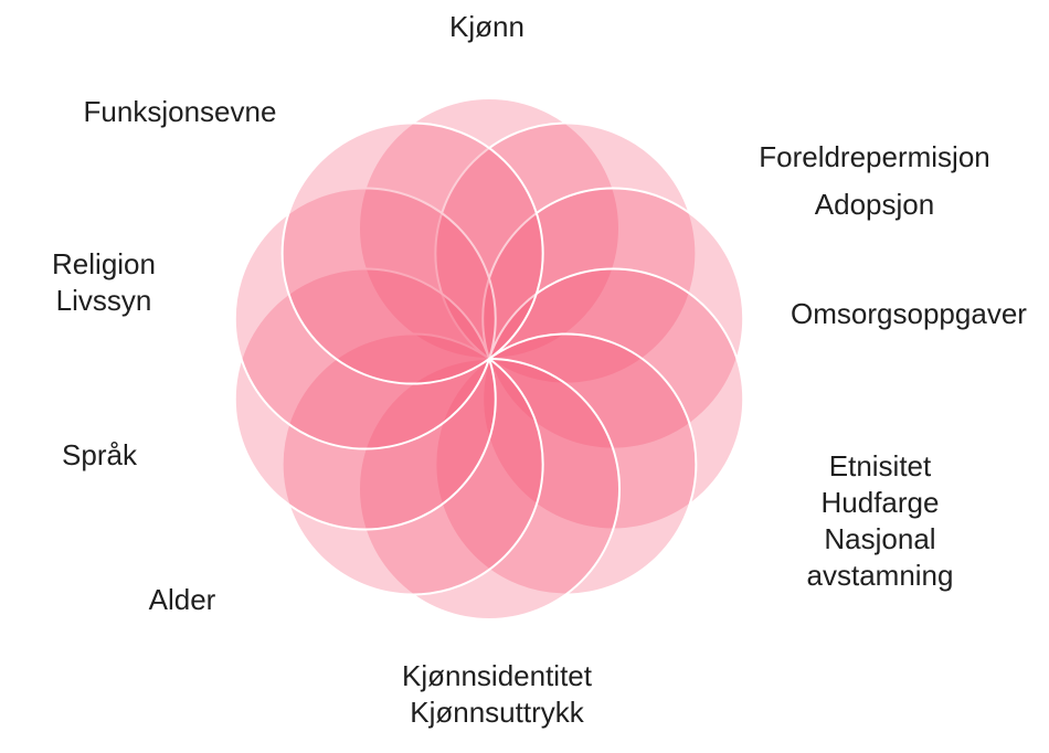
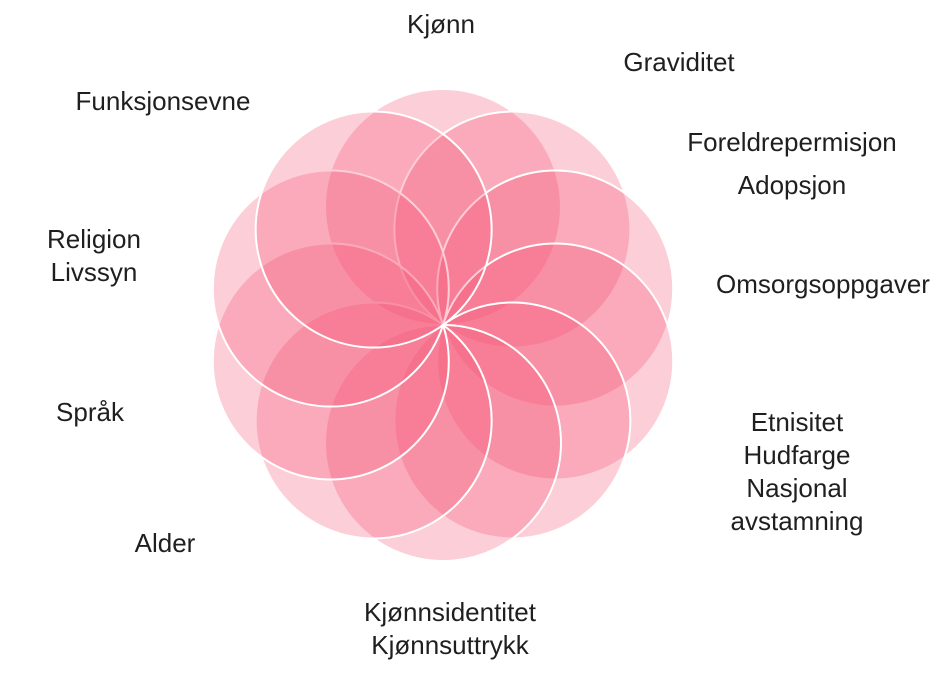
  Kjønn
+ Graviditet
  Funksjonsevne
  Foreldrepermisjon
  Adopsjon
  Religion
  Livssyn
  Omsorgsoppgaver
  Språk
  Etnisitet
  Hudfarge
  Nasjonal
  avstamning
  Alder
  Kjønnsidentitet
  Kjønnsuttrykk
